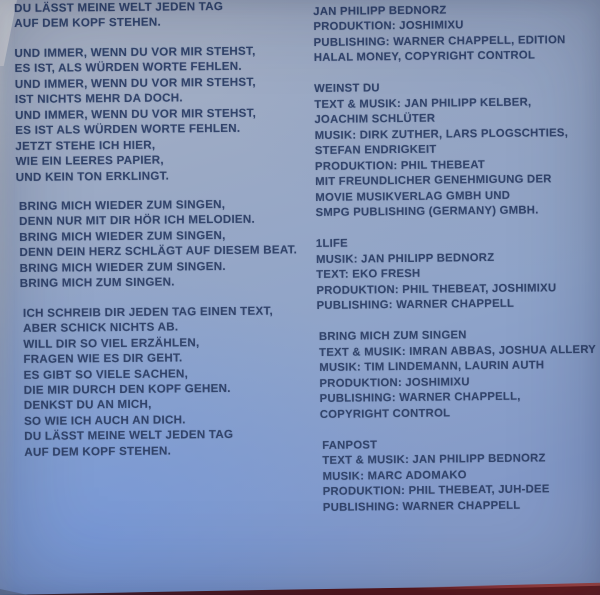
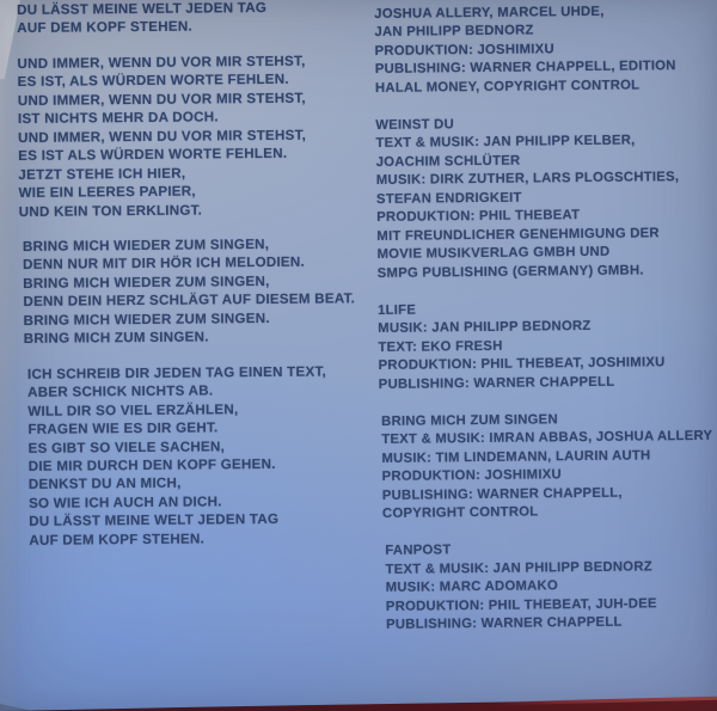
  DU LÄSST MEINE WELT JEDEN TAG
  AUF DEM KOPF STEHEN.
  UND IMMER, WENN DU VOR MIR STEHST,
  ES IST, ALS WÜRDEN WORTE FEHLEN.
  UND IMMER, WENN DU VOR MIR STEHST,
  IST NICHTS MEHR DA DOCH.
  UND IMMER, WENN DU VOR MIR STEHST,
  ES IST ALS WÜRDEN WORTE FEHLEN.
  JETZT STEHE ICH HIER,
  WIE EIN LEERES PAPIER,
  UND KEIN TON ERKLINGT.
  BRING MICH WIEDER ZUM SINGEN,
  DENN NUR MIT DIR HÖR ICH MELODIEN.
  BRING MICH WIEDER ZUM SINGEN,
  DENN DEIN HERZ SCHLÄGT AUF DIESEM BEAT.
  BRING MICH WIEDER ZUM SINGEN.
  BRING MICH ZUM SINGEN.
  ICH SCHREIB DIR JEDEN TAG EINEN TEXT,
  ABER SCHICK NICHTS AB.
  WILL DIR SO VIEL ERZÄHLEN,
  FRAGEN WIE ES DIR GEHT.
  ES GIBT SO VIELE SACHEN,
  DIE MIR DURCH DEN KOPF GEHEN.
  DENKST DU AN MICH,
  SO WIE ICH AUCH AN DICH.
  DU LÄSST MEINE WELT JEDEN TAG
  AUF DEM KOPF STEHEN.
+ JOSHUA ALLERY, MARCEL UHDE,
  JAN PHILIPP BEDNORZ
  PRODUKTION: JOSHIMIXU
  PUBLISHING: WARNER CHAPPELL, EDITION
  HALAL MONEY, COPYRIGHT CONTROL
  WEINST DU
  TEXT & MUSIK: JAN PHILIPP KELBER,
  JOACHIM SCHLÜTER
  MUSIK: DIRK ZUTHER, LARS PLOGSCHTIES,
  STEFAN ENDRIGKEIT
  PRODUKTION: PHIL THEBEAT
  MIT FREUNDLICHER GENEHMIGUNG DER
  MOVIE MUSIKVERLAG GMBH UND
  SMPG PUBLISHING (GERMANY) GMBH.
  1LIFE
  MUSIK: JAN PHILIPP BEDNORZ
  TEXT: EKO FRESH
  PRODUKTION: PHIL THEBEAT, JOSHIMIXU
  PUBLISHING: WARNER CHAPPELL
  BRING MICH ZUM SINGEN
  TEXT & MUSIK: IMRAN ABBAS, JOSHUA ALLERY
  MUSIK: TIM LINDEMANN, LAURIN AUTH
  PRODUKTION: JOSHIMIXU
  PUBLISHING: WARNER CHAPPELL,
  COPYRIGHT CONTROL
  FANPOST
  TEXT & MUSIK: JAN PHILIPP BEDNORZ
  MUSIK: MARC ADOMAKO
  PRODUKTION: PHIL THEBEAT, JUH-DEE
  PUBLISHING: WARNER CHAPPELL
